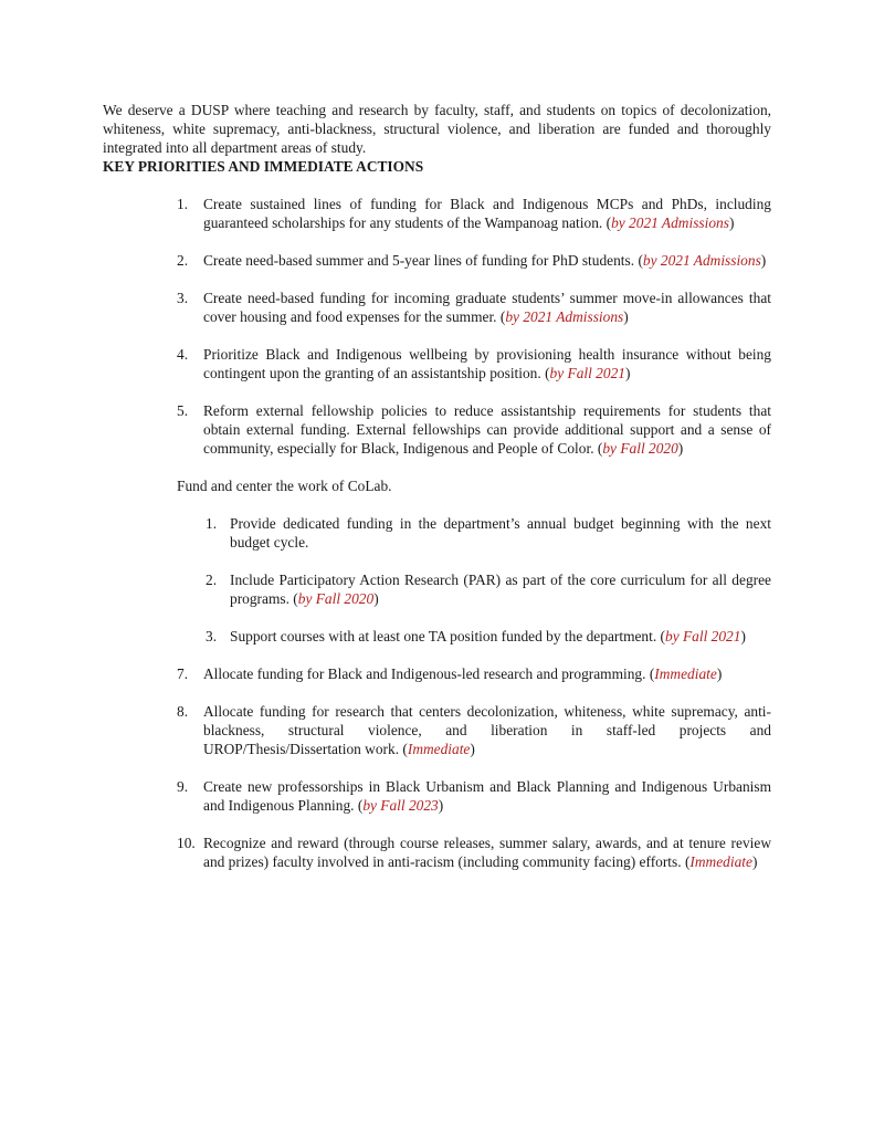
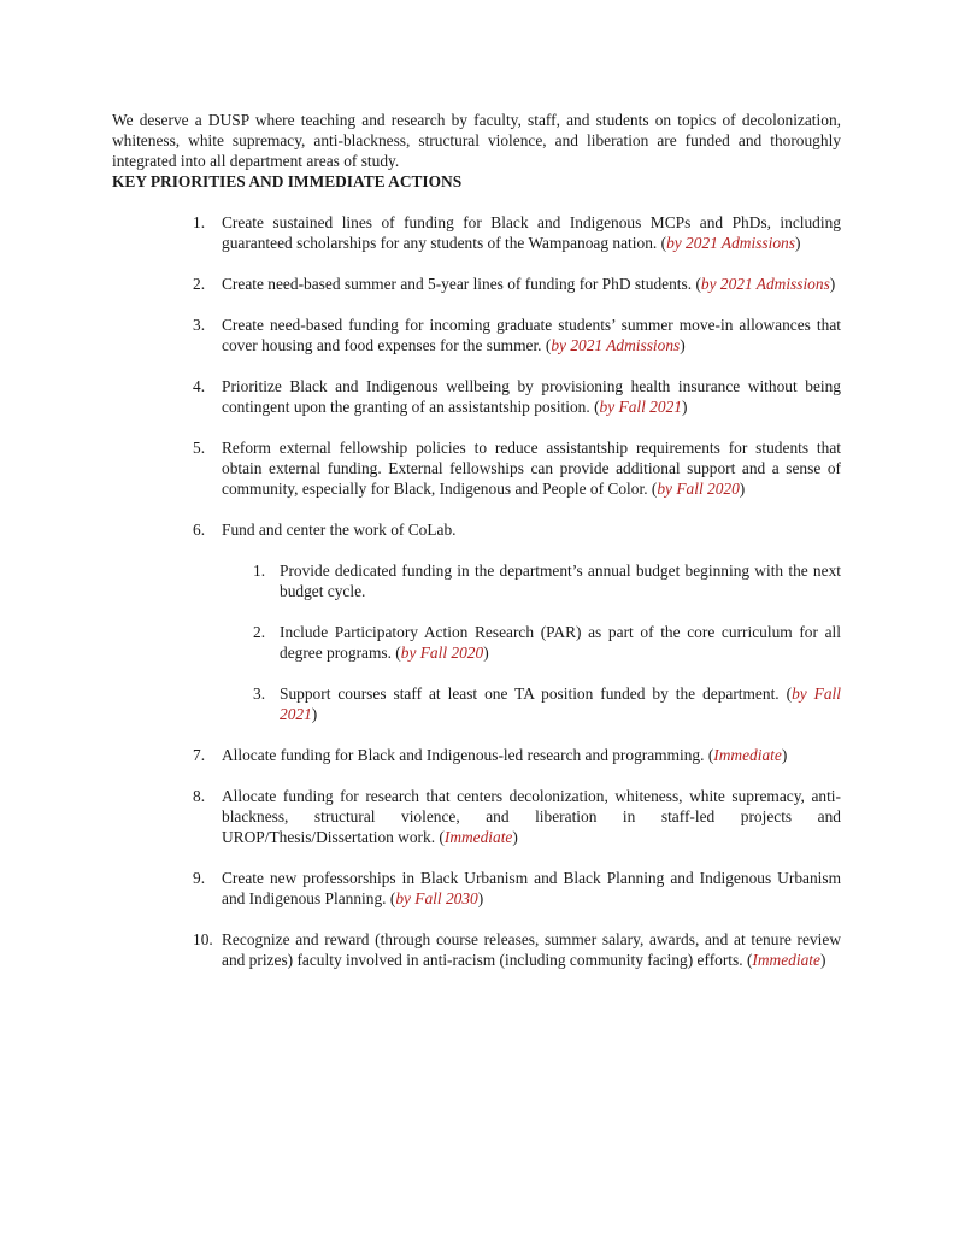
  We deserve a DUSP where teaching and research by faculty, staff, and students on topics of decolonization, whiteness, white supremacy, anti-blackness, structural violence, and liberation are funded and thoroughly integrated into all department areas of study.
  KEY PRIORITIES AND IMMEDIATE ACTIONS
  1.
  Create sustained lines of funding for Black and Indigenous MCPs and PhDs, including guaranteed scholarships for any students of the Wampanoag nation. (by 2021 Admissions)
  2.
  Create need-based summer and 5-year lines of funding for PhD students. (by 2021 Admissions)
  3.
  Create need-based funding for incoming graduate students’ summer move-in allowances that cover housing and food expenses for the summer. (by 2021 Admissions)
  4.
  Prioritize Black and Indigenous wellbeing by provisioning health insurance without being contingent upon the granting of an assistantship position. (by Fall 2021)
  5.
  Reform external fellowship policies to reduce assistantship requirements for students that obtain external funding. External fellowships can provide additional support and a sense of community, especially for Black, Indigenous and People of Color. (by Fall 2020)
+ 6.
  Fund and center the work of CoLab.
  1.
  Provide dedicated funding in the department’s annual budget beginning with the next budget cycle.
  2.
  Include Participatory Action Research (PAR) as part of the core curriculum for all degree programs. (by Fall 2020)
  3.
- Support courses with at least one TA position funded by the department. (by Fall 2021)
+ Support courses staff at least one TA position funded by the department. (by Fall 2021)
  7.
  Allocate funding for Black and Indigenous-led research and programming. (Immediate)
  8.
  Allocate funding for research that centers decolonization, whiteness, white supremacy, anti-blackness, structural violence, and liberation in staff-led projects and UROP/Thesis/Dissertation work. (Immediate)
  9.
- Create new professorships in Black Urbanism and Black Planning and Indigenous Urbanism and Indigenous Planning. (by Fall 2023)
+ Create new professorships in Black Urbanism and Black Planning and Indigenous Urbanism and Indigenous Planning. (by Fall 2030)
  10.
  Recognize and reward (through course releases, summer salary, awards, and at tenure review and prizes) faculty involved in anti-racism (including community facing) efforts. (Immediate)
